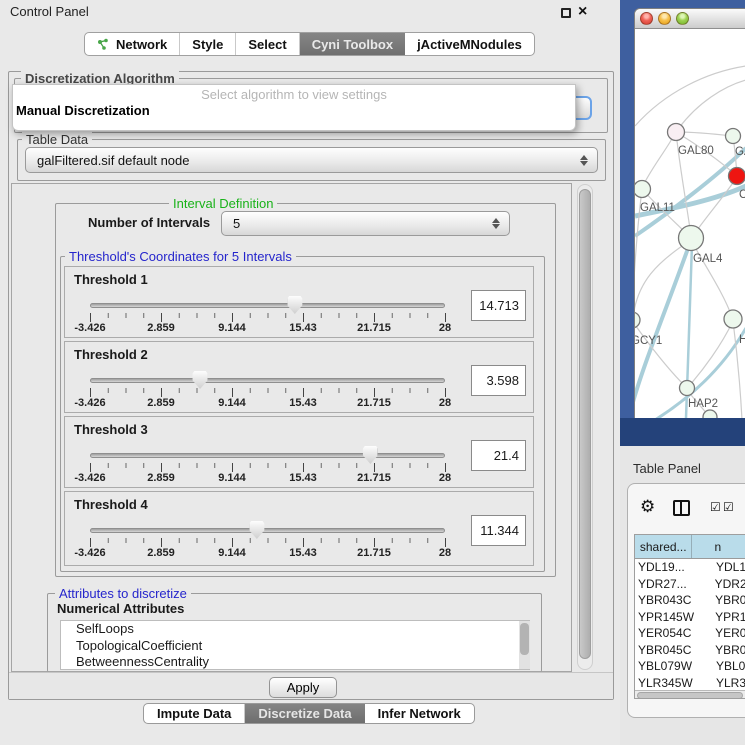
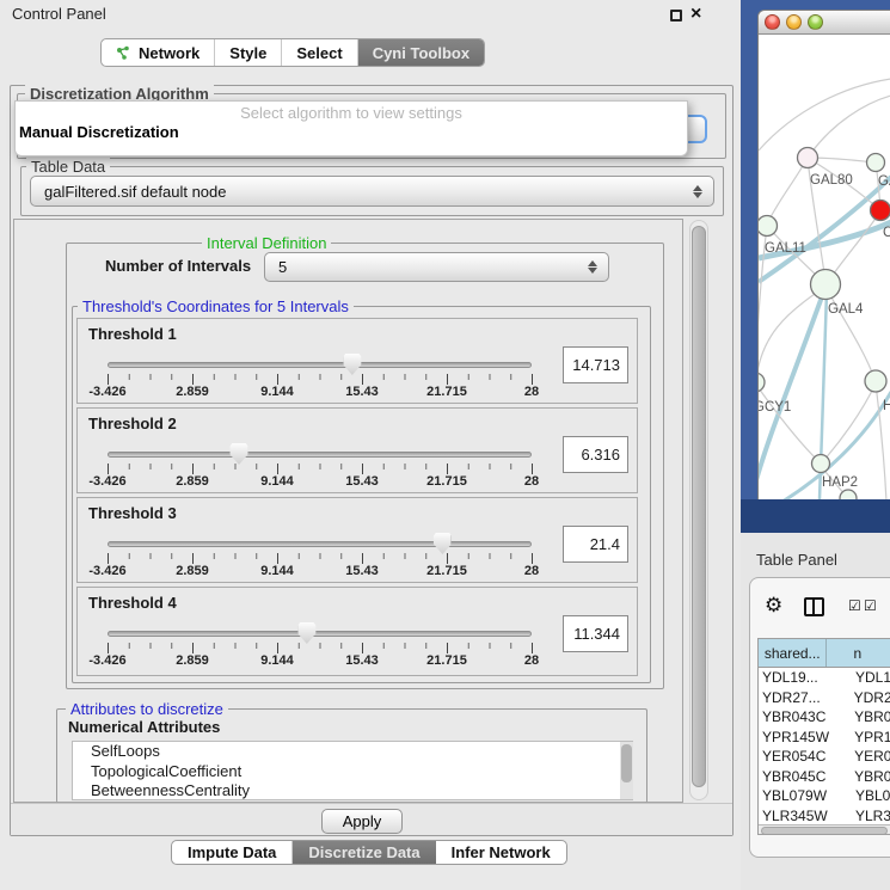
  Control Panel
  ×
  Network
  Style
  Select
  Cyni Toolbox
- jActiveMNodules
  Discretization Algorithm
  Select algorithm to view settings
  Manual Discretization
  Table Data
  galFiltered.sif default node
  Interval Definition
  Number of Intervals
  5
  Threshold's Coordinates for 5 Intervals
  Threshold 1
  -3.426
  2.859
  9.144
  15.43
  21.715
  28
  14.713
  Threshold 2
  -3.426
  2.859
  9.144
  15.43
  21.715
  28
- 3.598
+ 6.316
  Threshold 3
  -3.426
  2.859
  9.144
  15.43
  21.715
  28
  21.4
  Threshold 4
  -3.426
  2.859
  9.144
  15.43
  21.715
  28
  11.344
  Attributes to discretize
  Numerical Attributes
  SelfLoops
  TopologicalCoefficient
  BetweennessCentrality
  Apply
  Impute Data
  Discretize Data
  Infer Network
  GAL80
  C
  GAL11
  GAL4
  GCY1
  H
  HAP2
  Table Panel
  ⚙
  ☑
  ☑
  shared...
  n
  YDL19...
  YDL1
  YDR27...
  YDR2
  YBR043C
  YBR0
  YPR145W
  YPR1
  YER054C
  YER0
  YBR045C
  YBR0
  YBL079W
  YBL0
  YLR345W
  YLR3
